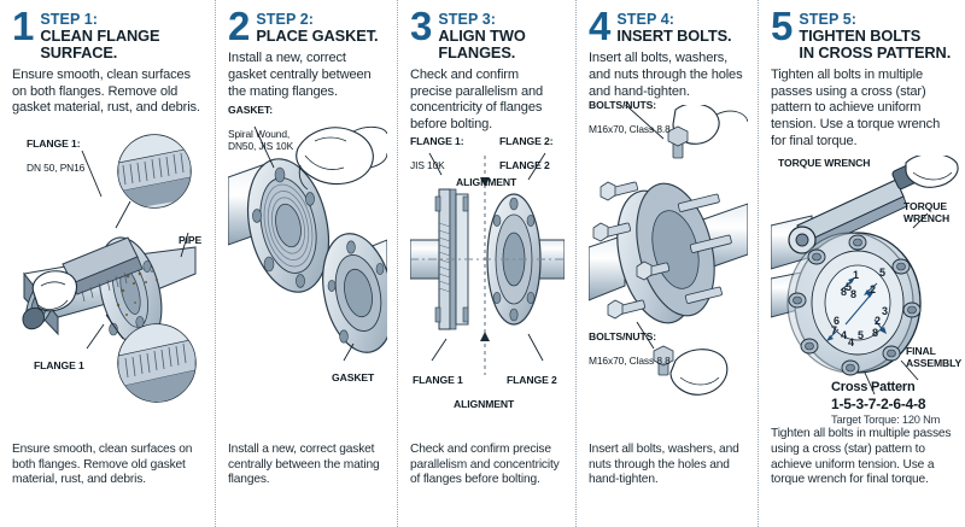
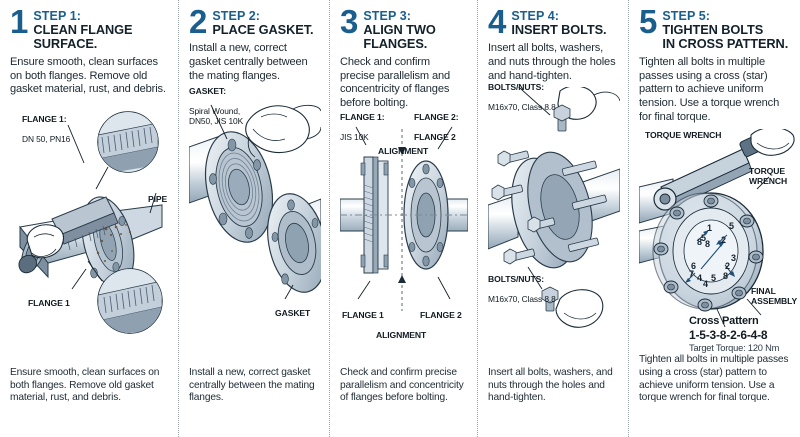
  1
  STEP 1:
  CLEAN FLANGE SURFACE.
  Ensure smooth, clean surfaces on both flanges. Remove old gasket material, rust, and debris.
  FLANGE 1:
  DN 50, PN16
  PIPE
  FLANGE 1
  Ensure smooth, clean surfaces on both flanges. Remove old gasket material, rust, and debris.
  2
  STEP 2:
  PLACE GASKET.
  Install a new, correct gasket centrally between the mating flanges.
  GASKET:
  Spiral Wound,
  DN50, JIS 10K
  GASKET
  Install a new, correct gasket centrally between the mating flanges.
  3
  STEP 3:
  ALIGN TWO FLANGES.
  Check and confirm precise parallelism and concentricity of flanges before bolting.
  FLANGE 1:
  JIS 10K
  FLANGE 2:
  FLANGE 2
  ALIGNMENT
  FLANGE 1
  FLANGE 2
  ALIGNMENT
  Check and confirm precise parallelism and concentricity of flanges before bolting.
  4
  STEP 4:
  INSERT BOLTS.
  Insert all bolts, washers, and nuts through the holes and hand-tighten.
  BOLTS/NUTS:
  M16x70, Class 8.8
  BOLTS/NUTS:
  M16x70, Class 8.8
  Insert all bolts, washers, and nuts through the holes and hand-tighten.
  5
  STEP 5:
  TIGHTEN BOLTS
  IN CROSS PATTERN.
  Tighten all bolts in multiple passes using a cross (star) pattern to achieve uniform tension. Use a torque wrench for final torque.
  1
  5
  2
  3
  8
  5
  8
  7
  6
  4
  5
  8
  2
  4
  TORQUE WRENCH
  TORQUE
  WRENCH
  FINAL
  ASSEMBLY
  Cross Pattern
- 1-5-3-7-2-6-4-8
+ 1-5-3-8-2-6-4-8
  Target Torque: 120 Nm
  Tighten all bolts in multiple passes using a cross (star) pattern to achieve uniform tension. Use a torque wrench for final torque.
